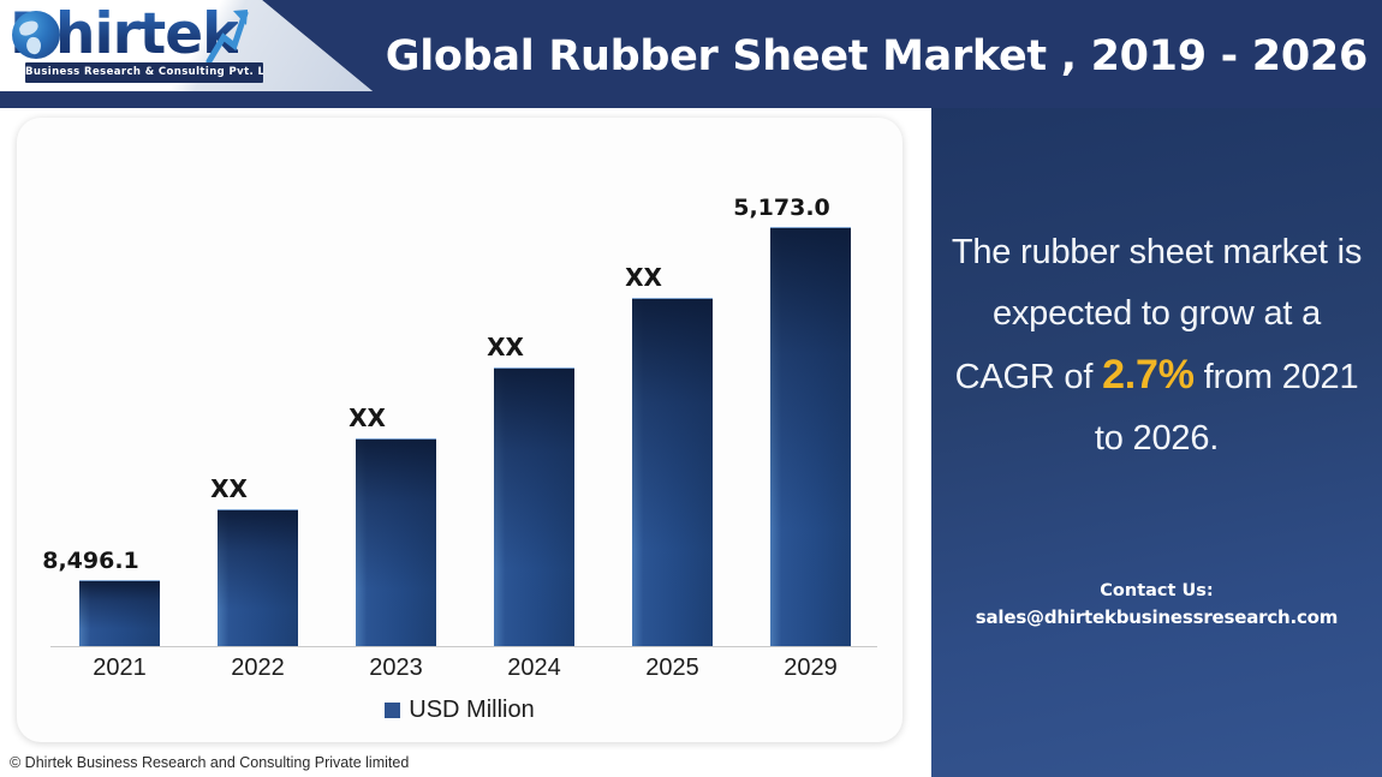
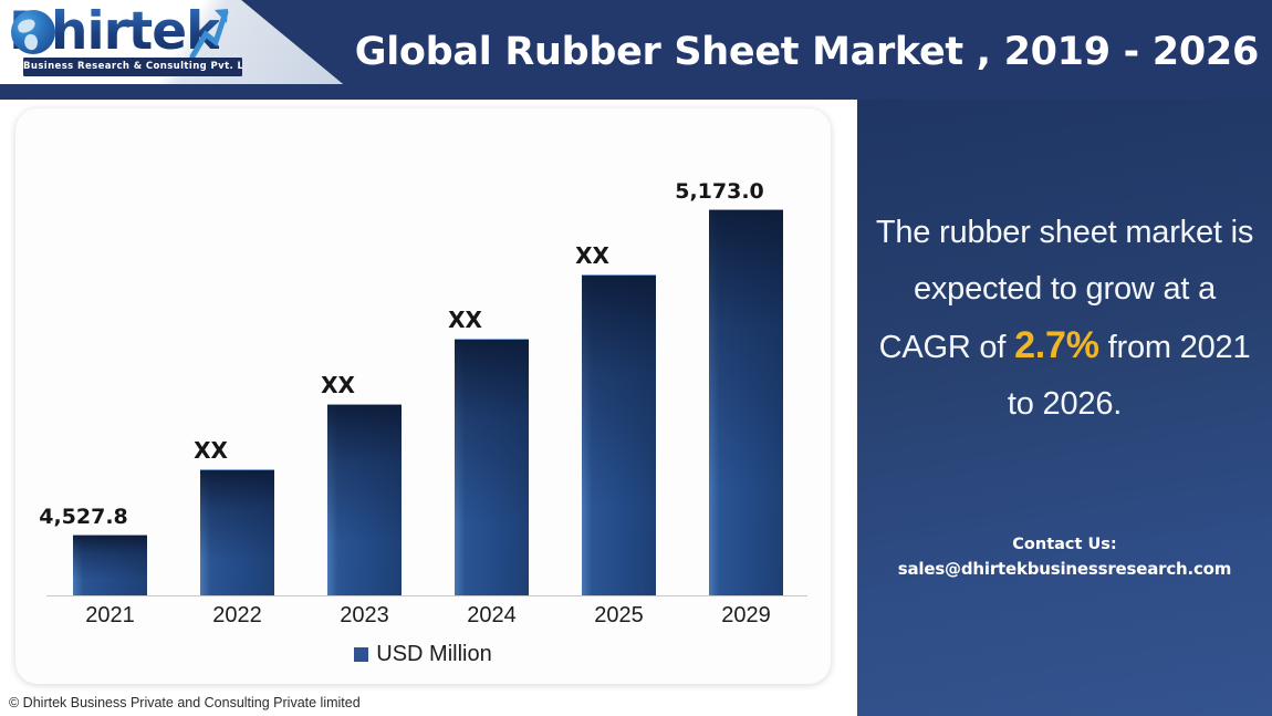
  hirtek
  Business Research & Consulting Pvt. L
  Global Rubber Sheet Market , 2019 - 2026
- 8,496.1
+ 4,527.8
  XX
  XX
  XX
  XX
  5,173.0
  2021
  2022
  2023
  2024
  2025
  2029
  USD Million
  The rubber sheet market is expected to grow at a CAGR of 2.7% from 2021 to 2026.
  Contact Us:
  sales@dhirtekbusinessresearch.com
- © Dhirtek Business Research and Consulting Private limited
+ © Dhirtek Business Private and Consulting Private limited
